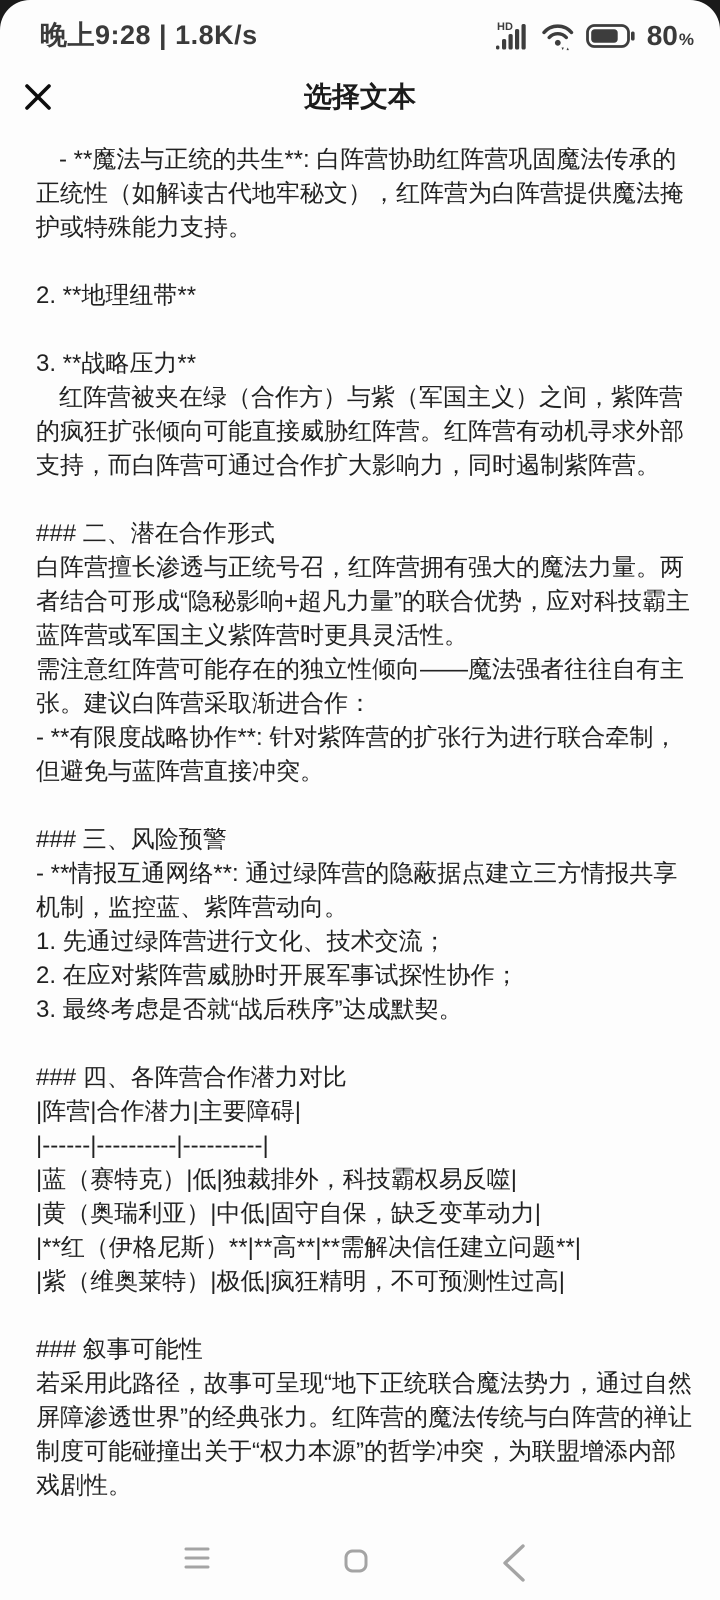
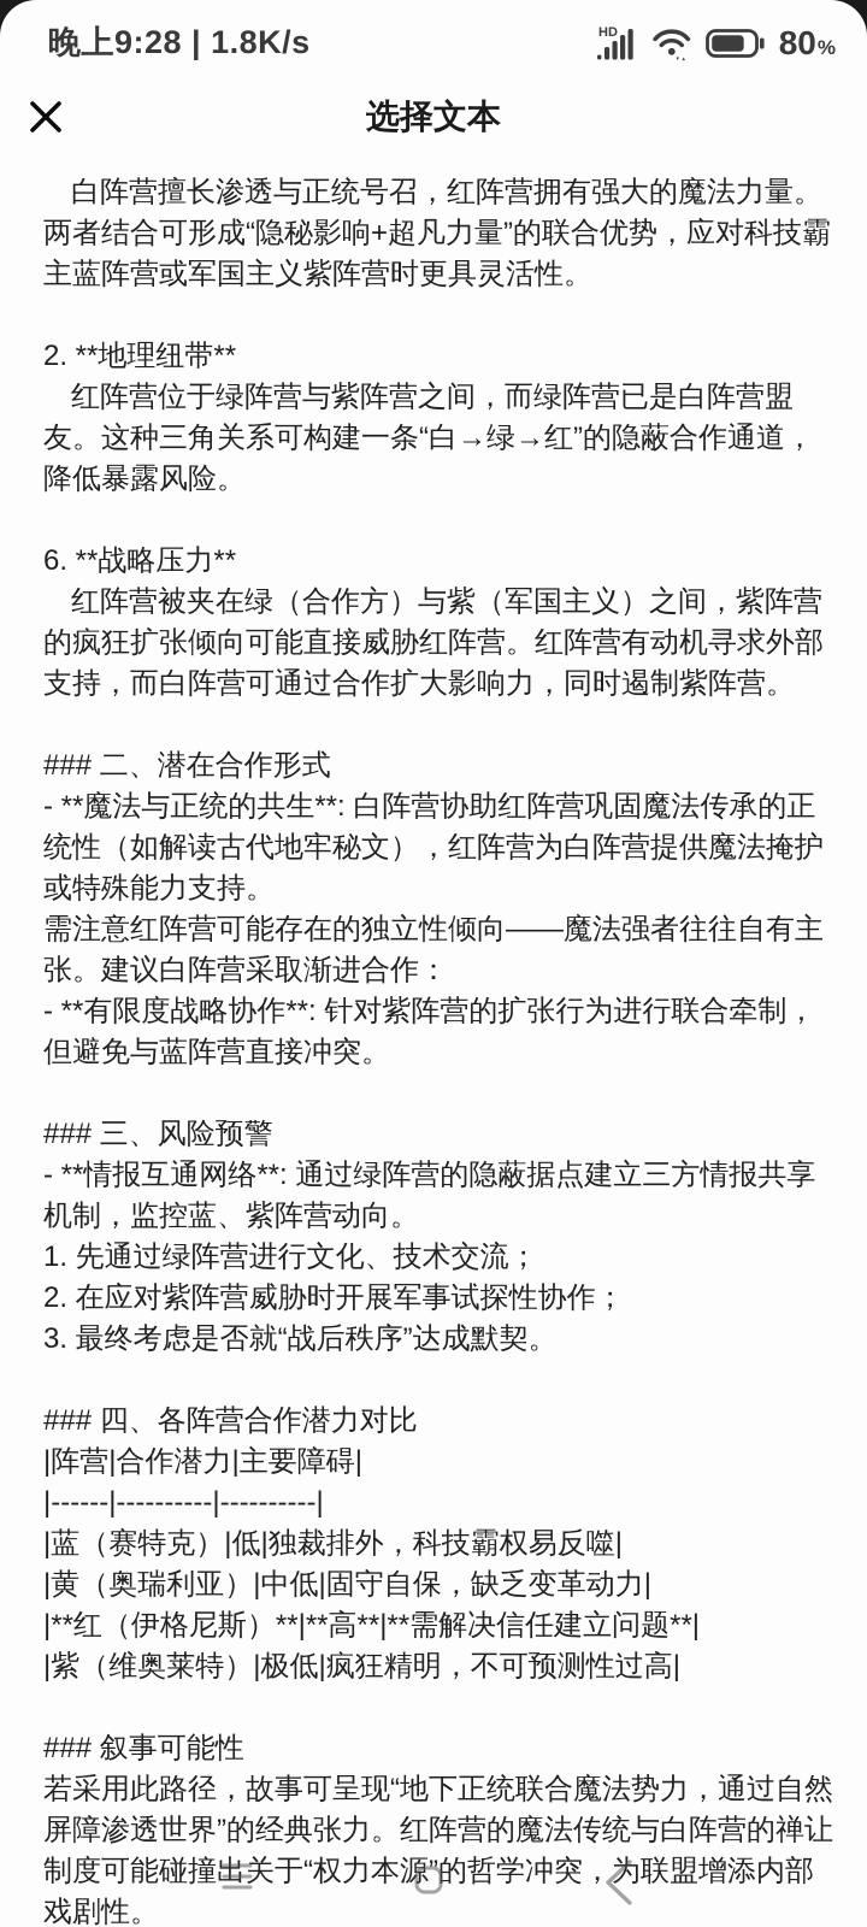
  晚上9:28 | 1.8K/s
  HD
  80
  %
  选择文本
- - **魔法与正统的共生**: 白阵营协助红阵营巩固魔法传承的正统性（如解读古代地牢秘文），红阵营为白阵营提供魔法掩护或特殊能力支持。
+ 白阵营擅长渗透与正统号召，红阵营拥有强大的魔法力量。两者结合可形成“隐秘影响+超凡力量”的联合优势，应对科技霸主蓝阵营或军国主义紫阵营时更具灵活性。
  2. **地理纽带**
+ 红阵营位于绿阵营与紫阵营之间，而绿阵营已是白阵营盟友。这种三角关系可构建一条“白→绿→红”的隐蔽合作通道，降低暴露风险。
- 3. **战略压力**
+ 6. **战略压力**
  红阵营被夹在绿（合作方）与紫（军国主义）之间，紫阵营的疯狂扩张倾向可能直接威胁红阵营。红阵营有动机寻求外部支持，而白阵营可通过合作扩大影响力，同时遏制紫阵营。
  ### 二、潜在合作形式
- 白阵营擅长渗透与正统号召，红阵营拥有强大的魔法力量。两者结合可形成“隐秘影响+超凡力量”的联合优势，应对科技霸主蓝阵营或军国主义紫阵营时更具灵活性。
+ - **魔法与正统的共生**: 白阵营协助红阵营巩固魔法传承的正统性（如解读古代地牢秘文），红阵营为白阵营提供魔法掩护或特殊能力支持。
  需注意红阵营可能存在的独立性倾向——魔法强者往往自有主张。建议白阵营采取渐进合作：
  - **有限度战略协作**: 针对紫阵营的扩张行为进行联合牵制，但避免与蓝阵营直接冲突。
  ### 三、风险预警
  - **情报互通网络**: 通过绿阵营的隐蔽据点建立三方情报共享机制，监控蓝、紫阵营动向。
  1. 先通过绿阵营进行文化、技术交流；
  2. 在应对紫阵营威胁时开展军事试探性协作；
  3. 最终考虑是否就“战后秩序”达成默契。
  ### 四、各阵营合作潜力对比
  |阵营|合作潜力|主要障碍|
  |------|----------|----------|
  |蓝（赛特克）|低|独裁排外，科技霸权易反噬|
  |黄（奥瑞利亚）|中低|固守自保，缺乏变革动力|
  |**红（伊格尼斯）**|**高**|**需解决信任建立问题**|
  |紫（维奥莱特）|极低|疯狂精明，不可预测性过高|
  ### 叙事可能性
  若采用此路径，故事可呈现“地下正统联合魔法势力，通过自然屏障渗透世界”的经典张力。红阵营的魔法传统与白阵营的禅让制度可能碰撞出关于“权力本源”的哲学冲突，为联盟增添内部戏剧性。
